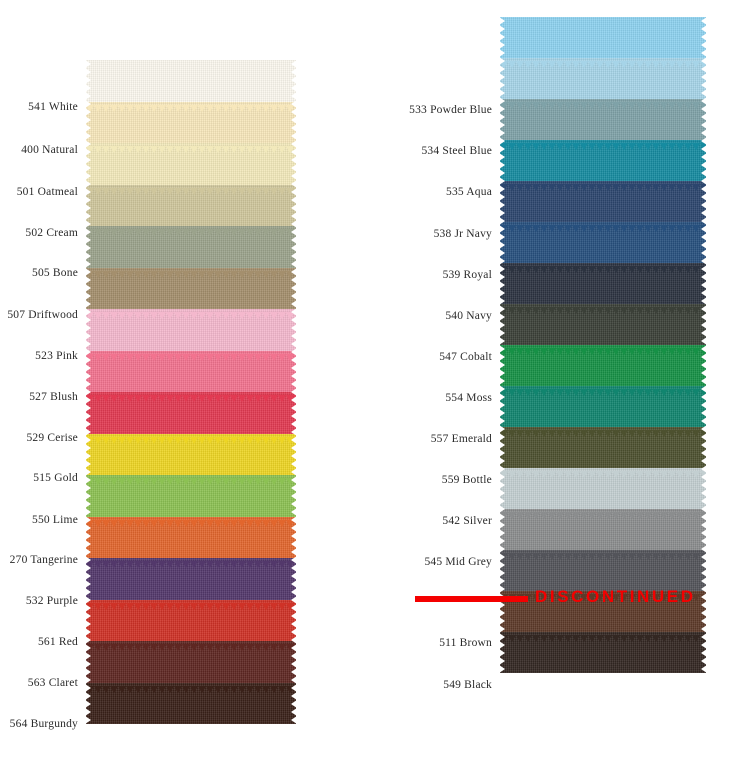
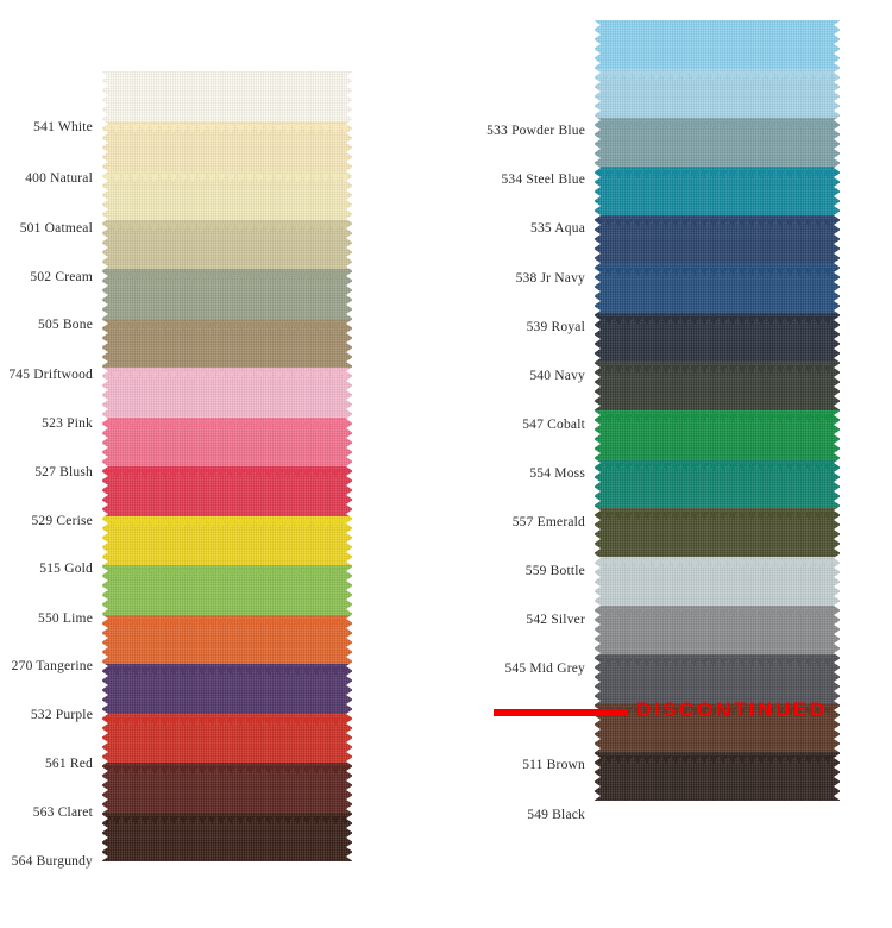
  541 White
  400 Natural
  501 Oatmeal
  502 Cream
  505 Bone
- 507 Driftwood
+ 745 Driftwood
  523 Pink
  527 Blush
  529 Cerise
  515 Gold
  550 Lime
  270 Tangerine
  532 Purple
  561 Red
  563 Claret
  564 Burgundy
  533 Powder Blue
  534 Steel Blue
  535 Aqua
  538 Jr Navy
  539 Royal
  540 Navy
  547 Cobalt
  554 Moss
  557 Emerald
  559 Bottle
  542 Silver
  545 Mid Grey
  511 Brown
  549 Black
  DISCONTINUED
